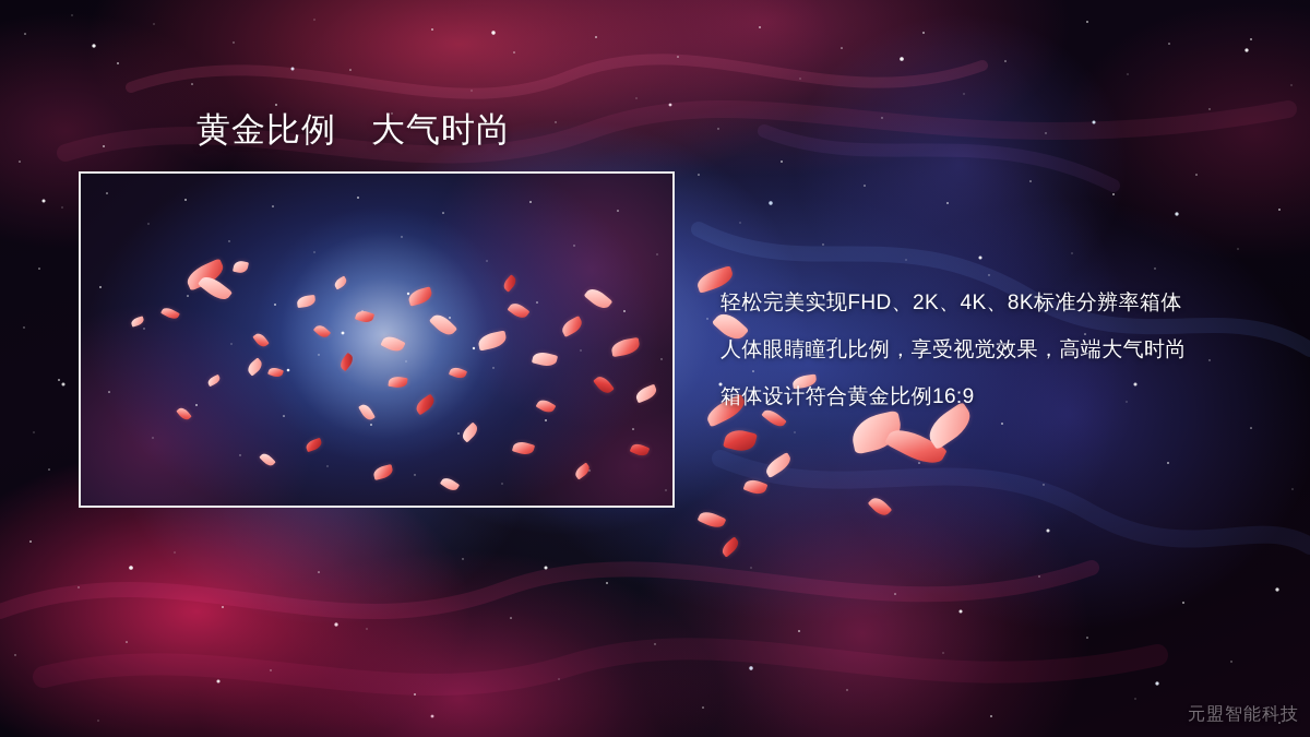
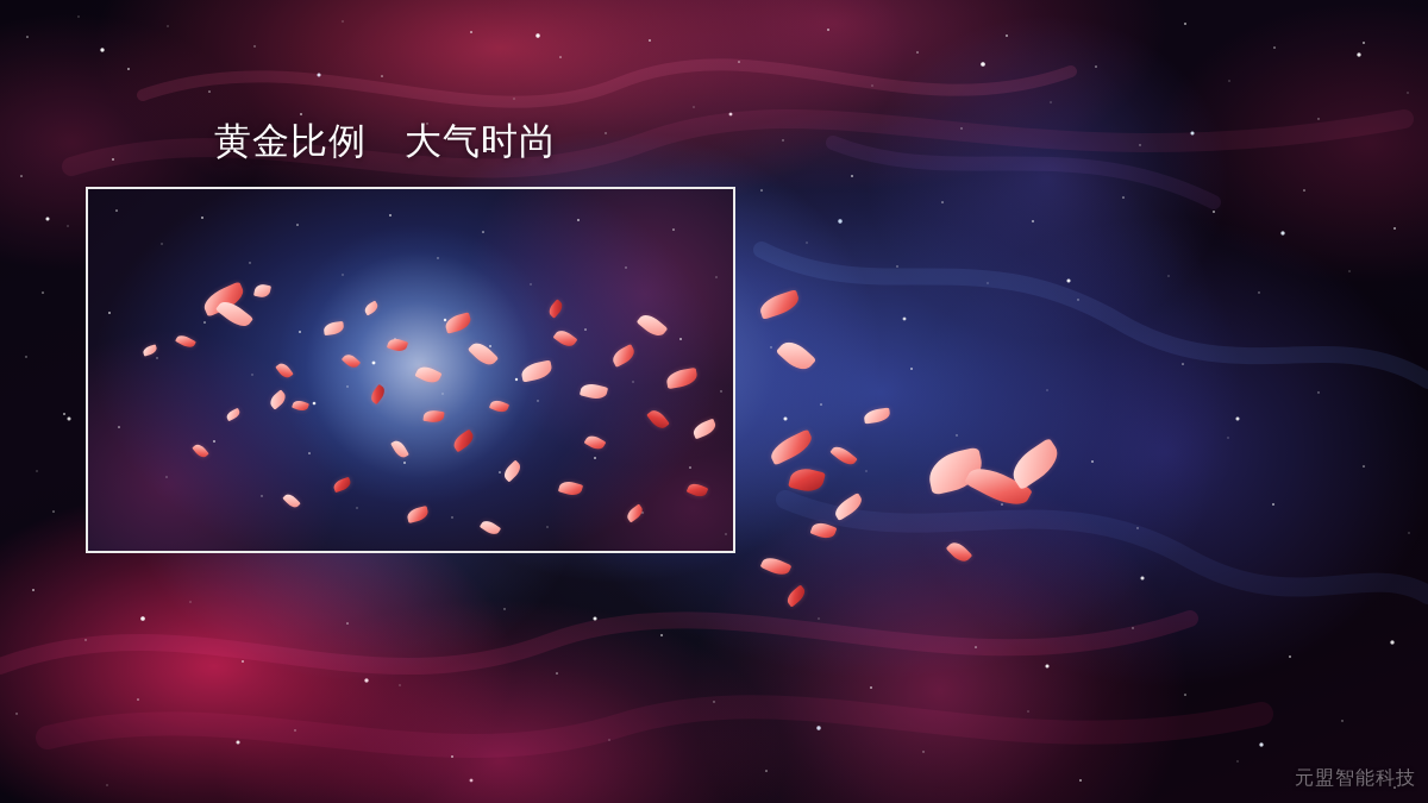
  黄金比例 大气时尚
- 轻松完美实现FHD、2K、4K、8K标准分辨率箱体
- 人体眼睛瞳孔比例，享受视觉效果，高端大气时尚
- 箱体设计符合黄金比例16:9
  元盟智能科技
